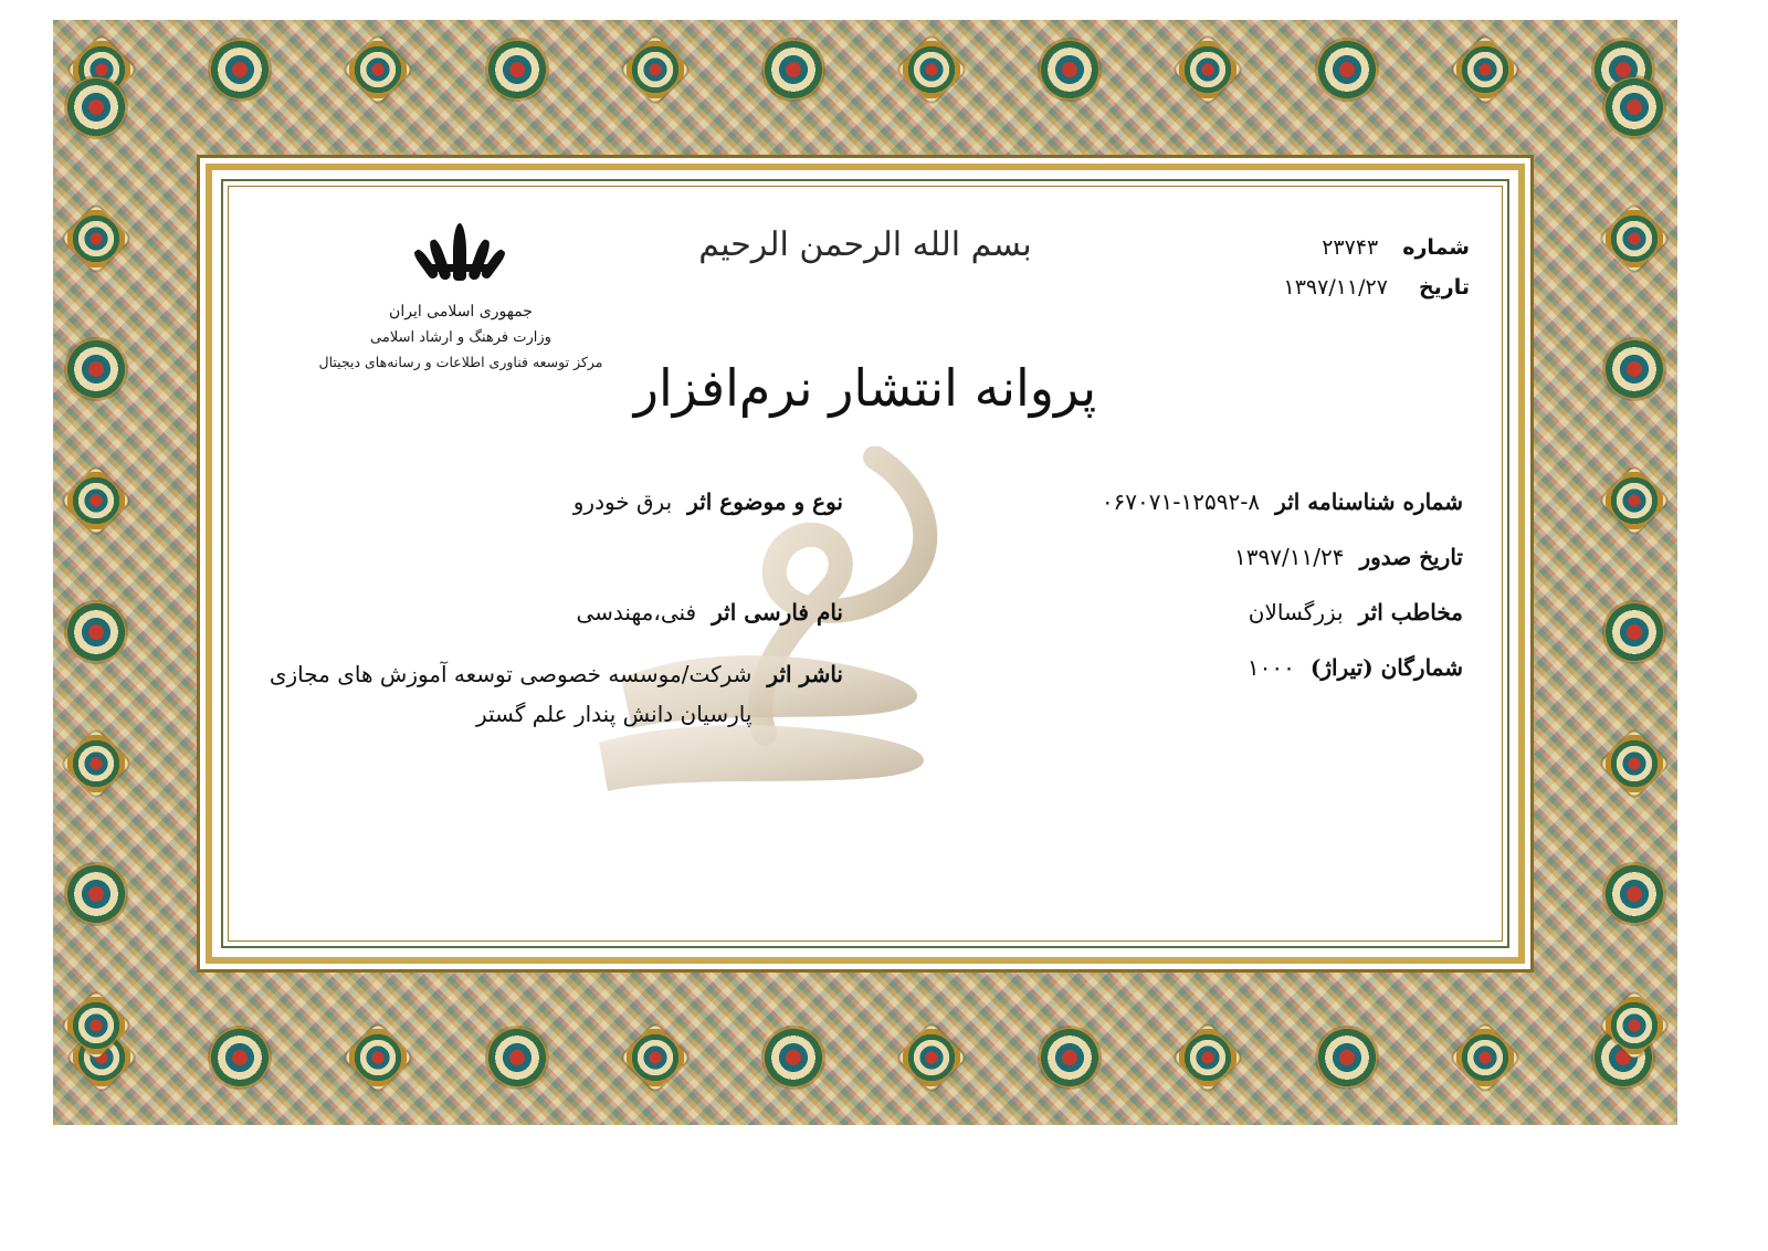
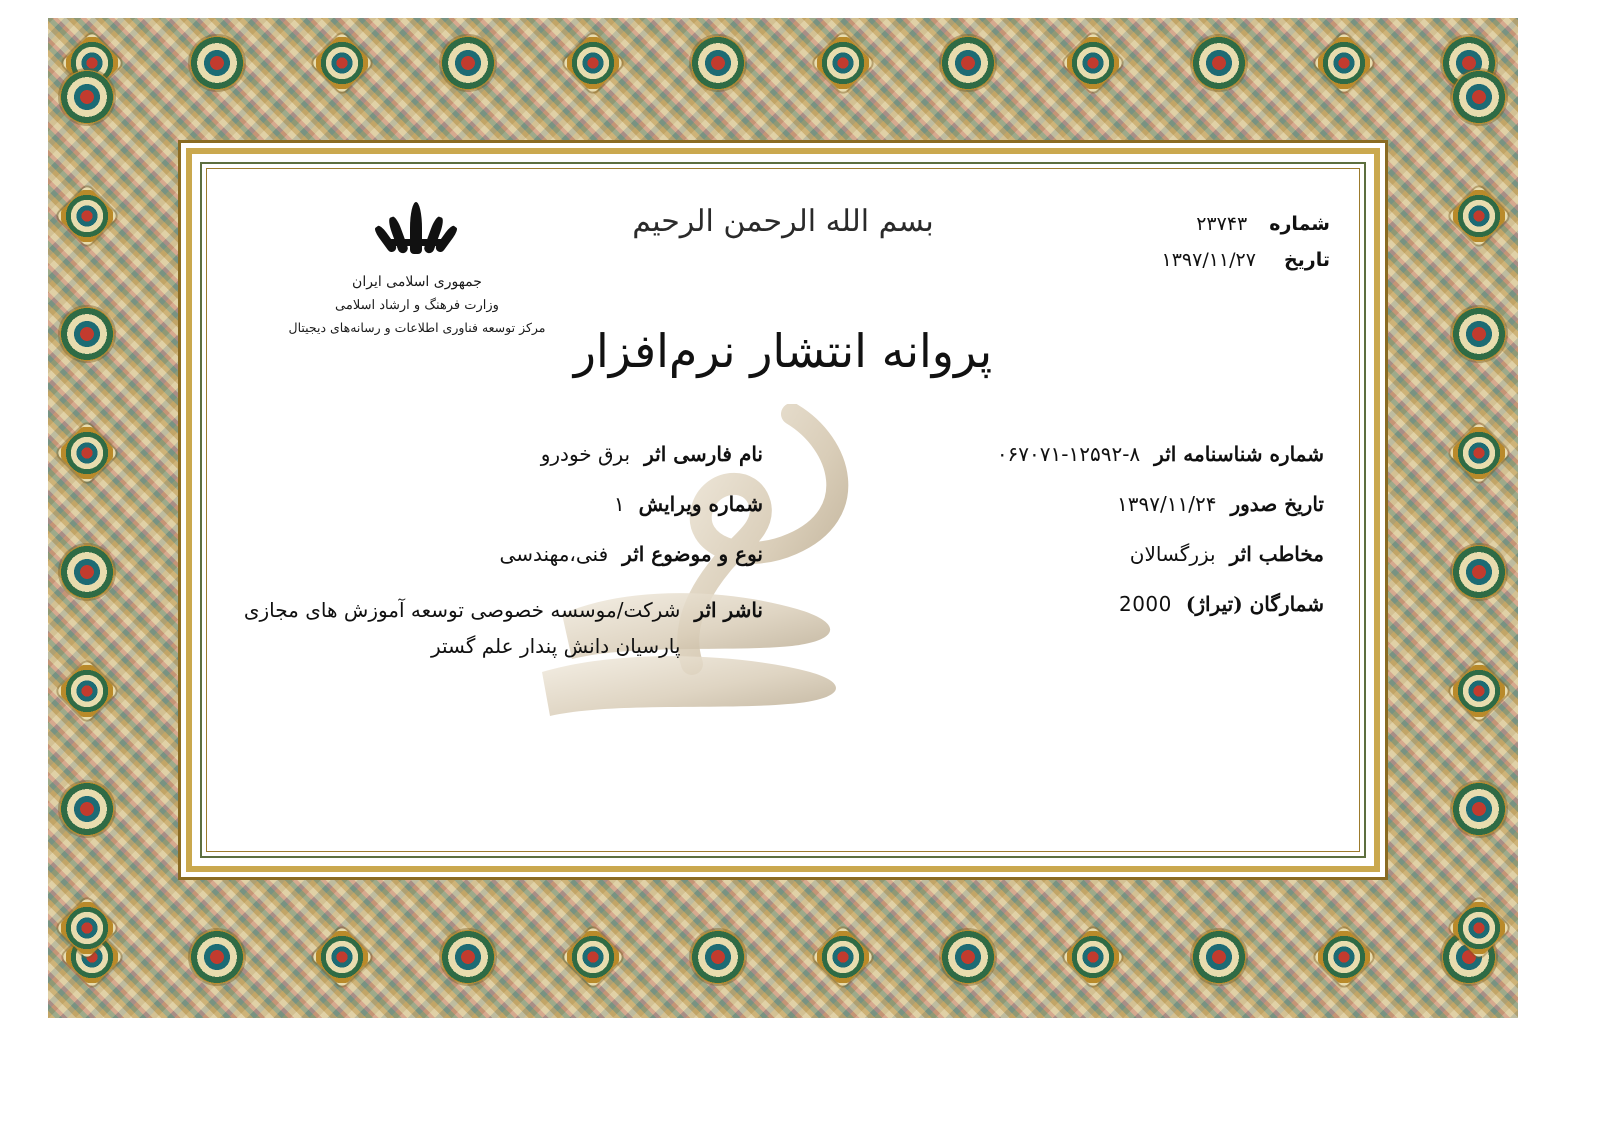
  شماره ۲۳۷۴۳
  تاریخ ۱۳۹۷/۱۱/۲۷
  بسم الله الرحمن الرحیم
  جمهوری اسلامی ایران
  وزارت فرهنگ و ارشاد اسلامی
  مرکز توسعه فناوری اطلاعات و رسانه‌های دیجیتال
  پروانه انتشار نرم‌افزار
  شماره شناسنامه اثر
  ۰۶۷۰۷۱-۱۲۵۹۲-۸
- نوع و موضوع اثر
+ نام فارسی اثر
  برق خودرو
  تاریخ صدور
  ۱۳۹۷/۱۱/۲۴
+ شماره ویرایش
+ ۱
  مخاطب اثر
  بزرگسالان
- نام فارسی اثر
+ نوع و موضوع اثر
  فنی،مهندسی
  شمارگان (تیراژ)
- ۱۰۰۰
+ 2000
  ناشر اثر
  شرکت/موسسه خصوصی توسعه آموزش های مجازی پارسیان دانش پندار علم گستر
